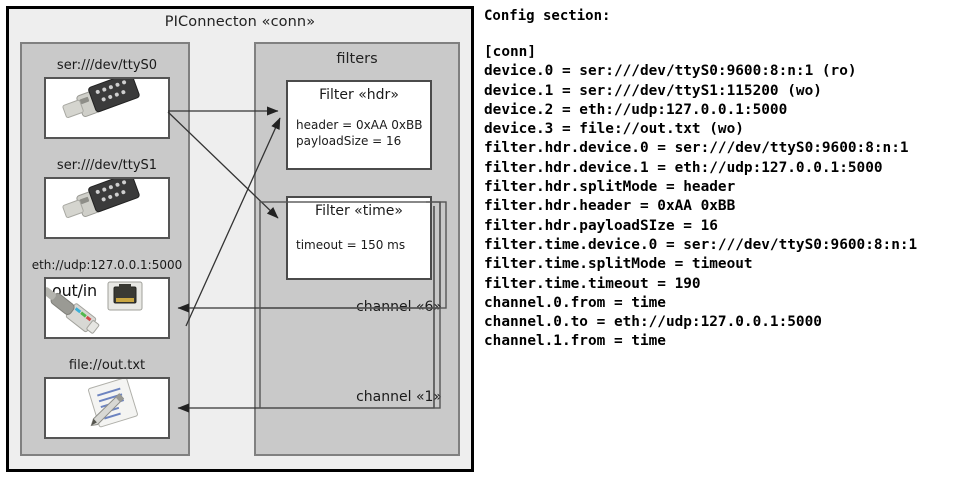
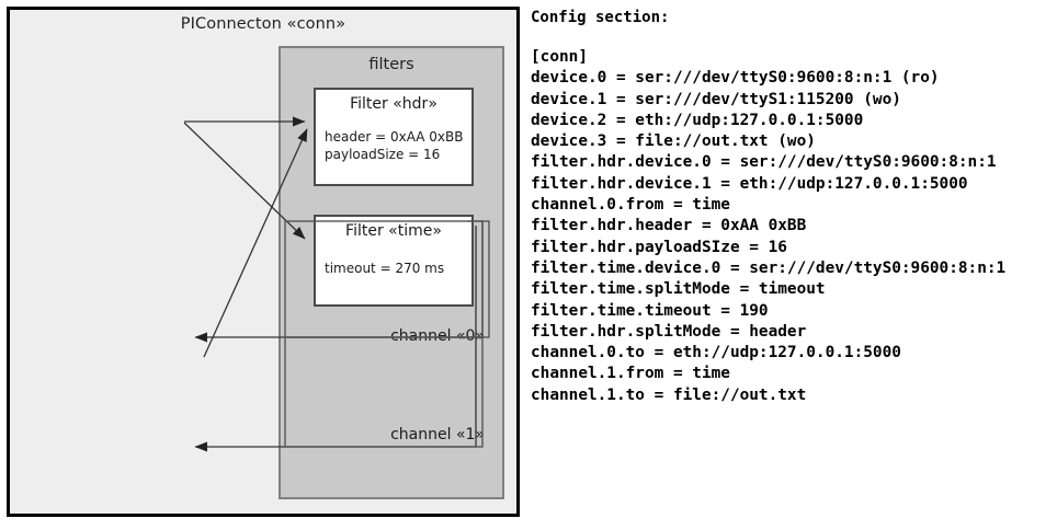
  PIConnecton «conn»
- ser:///dev/ttyS0
- ser:///dev/ttyS1
- eth://udp:127.0.0.1:5000
- out/in
- file://out.txt
  filters
  Filter «hdr»
  header = 0xAA 0xBB
  payloadSize = 16
  Filter «time»
- timeout = 150 ms
+ timeout = 270 ms
- channel «6»
+ channel «0»
  channel «1»
  Config section:
  [conn]
  device.0 = ser:///dev/ttyS0:9600:8:n:1 (ro)
  device.1 = ser:///dev/ttyS1:115200 (wo)
  device.2 = eth://udp:127.0.0.1:5000
  device.3 = file://out.txt (wo)
  filter.hdr.device.0 = ser:///dev/ttyS0:9600:8:n:1
  filter.hdr.device.1 = eth://udp:127.0.0.1:5000
- filter.hdr.splitMode = header
+ channel.0.from = time
  filter.hdr.header = 0xAA 0xBB
  filter.hdr.payloadSIze = 16
  filter.time.device.0 = ser:///dev/ttyS0:9600:8:n:1
  filter.time.splitMode = timeout
  filter.time.timeout = 190
- channel.0.from = time
+ filter.hdr.splitMode = header
  channel.0.to = eth://udp:127.0.0.1:5000
  channel.1.from = time
+ channel.1.to = file://out.txt
